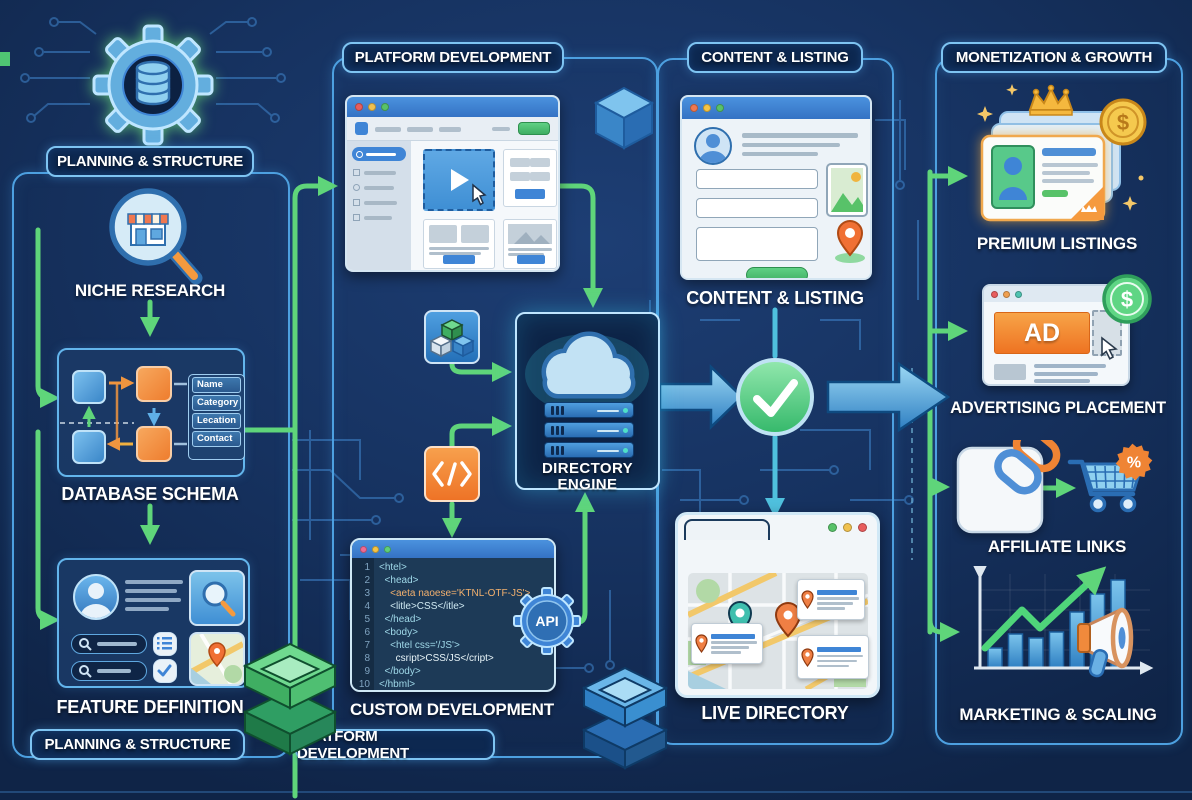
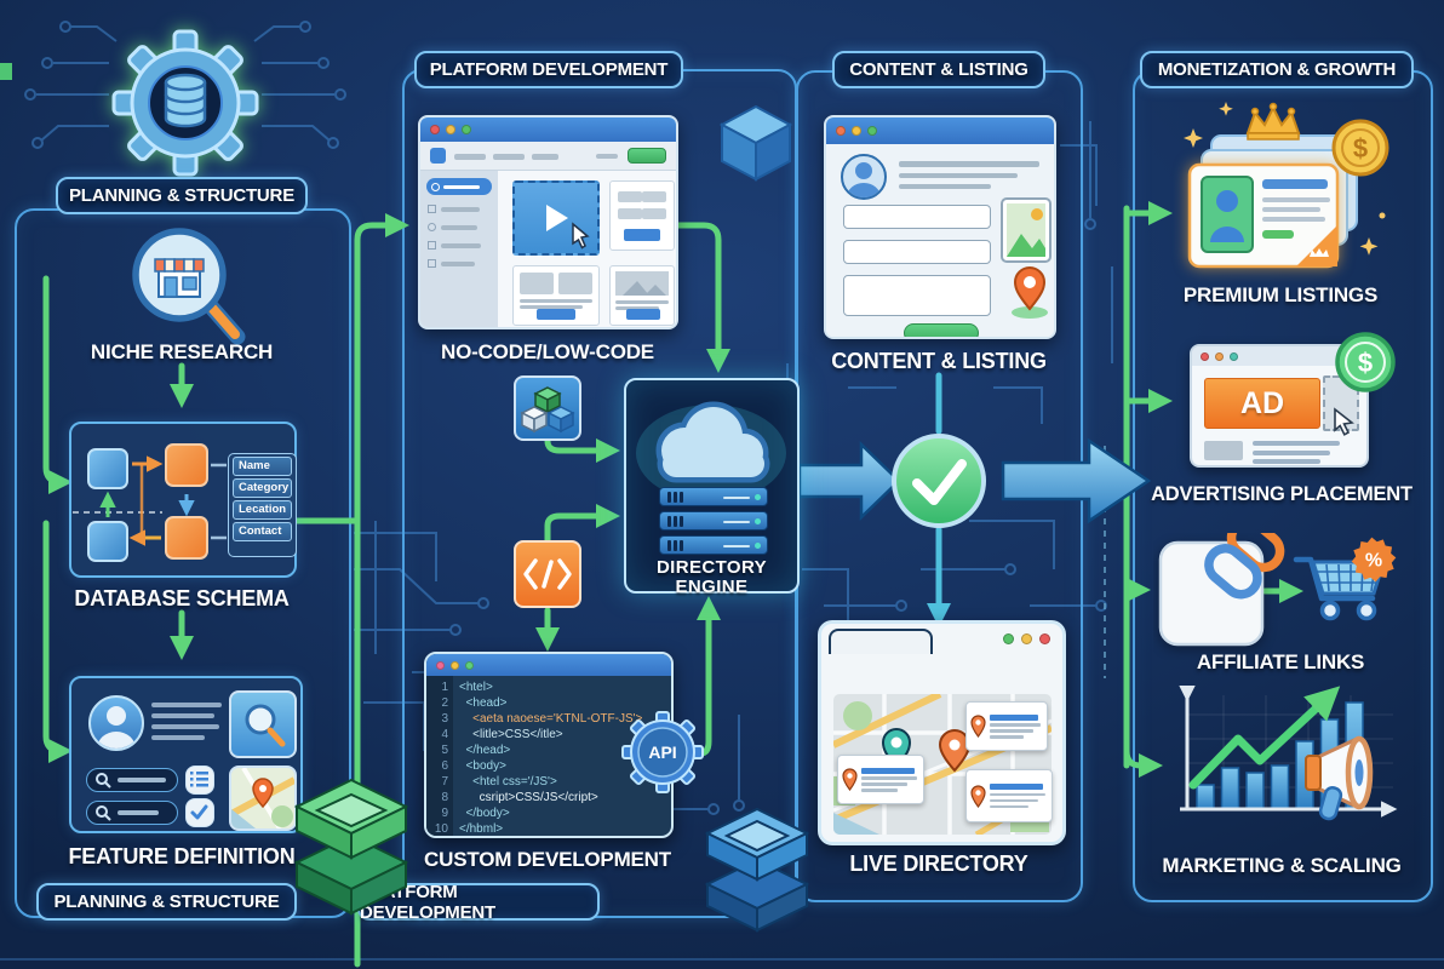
  PLANNING & STRUCTURE
  PLANNING & STRUCTURE
  NICHE RESEARCH
  Name
  Category
  Lecation
  Contact
  DATABASE SCHEMA
  FEATURE DEFINITION
  PLATFORM DEVELOPMENT
  TFORM DEVELOPMENT
+ NO-CODE/LOW-CODE
  1
  2
  3
  4
  5
  6
  7
  8
  9
  10
  <htel>
  <head>
  <aeta naoese='KTNL-OTF-JS'>
  <litle>CSS</itle>
  </head>
  <body>
  <htel css='/JS'>
  csript>CSS/JS</cript>
  </body>
  </hbml>
  CUSTOM DEVELOPMENT
  API
  DIRECTORY
  ENGINE
  CONTENT & LISTING
  CONTENT & LISTING
  LIVE DIRECTORY
  MONETIZATION & GROWTH
  $
  PREMIUM LISTINGS
  AD
  $
  ADVERTISING PLACEMENT
  %
  AFFILIATE LINKS
  MARKETING & SCALING
